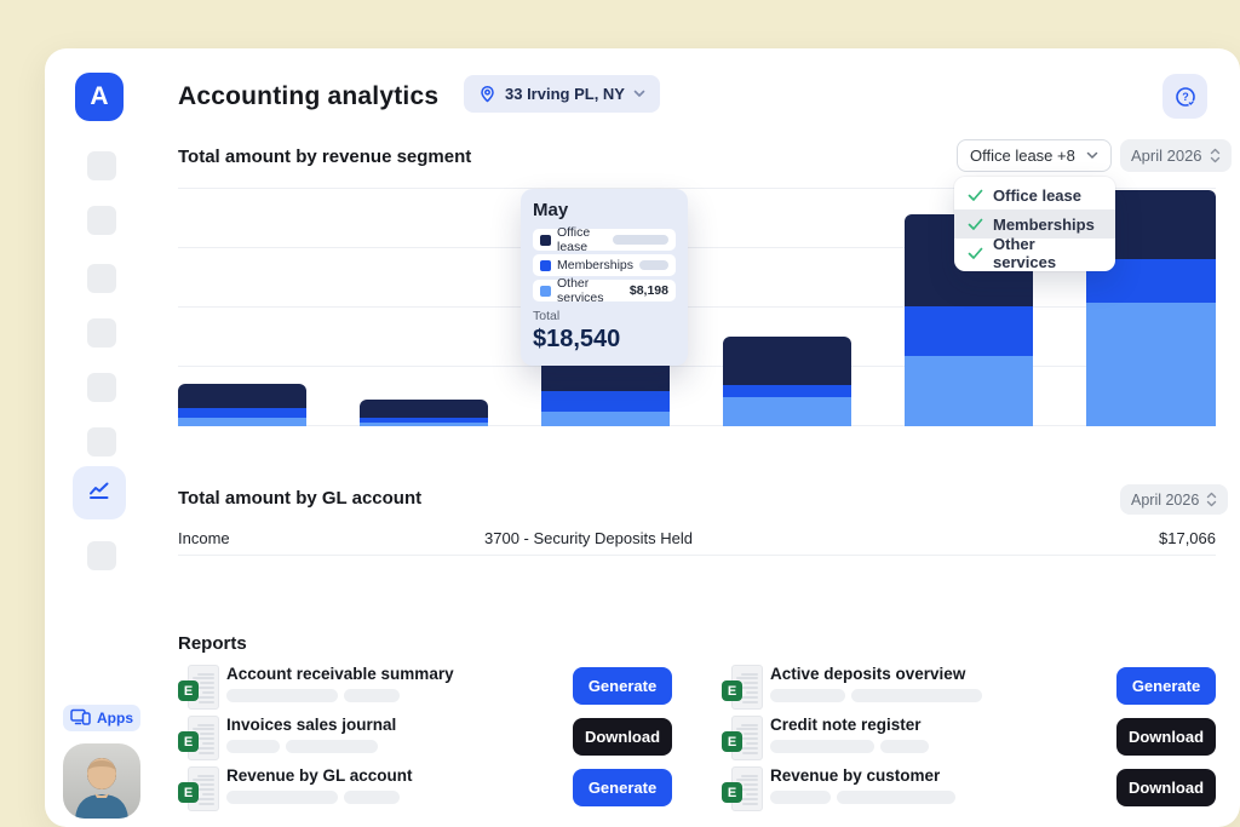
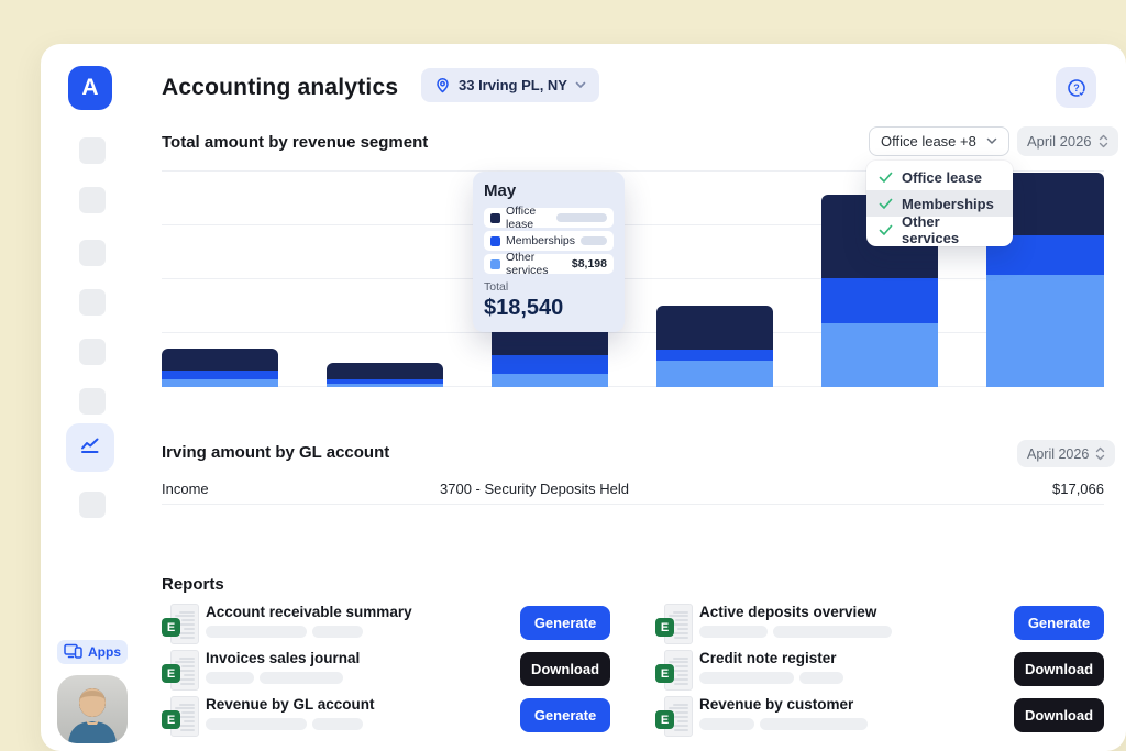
  A
  Apps
  Accounting analytics
  33 Irving PL, NY
  ?
  Total amount by revenue segment
  Office lease +8
  April 2026
  Office lease
  Memberships
  Other services
  May
  Office lease
  Memberships
  Other services
  $8,198
  Total
  $18,540
- Total amount by GL account
+ Irving amount by GL account
  April 2026
  Income
  3700 - Security Deposits Held
  $17,066
  Reports
  E
  Account receivable summary
  Generate
  E
  Invoices sales journal
  Download
  E
  Revenue by GL account
  Generate
  E
  Active deposits overview
  Generate
  E
  Credit note register
  Download
  E
  Revenue by customer
  Download
